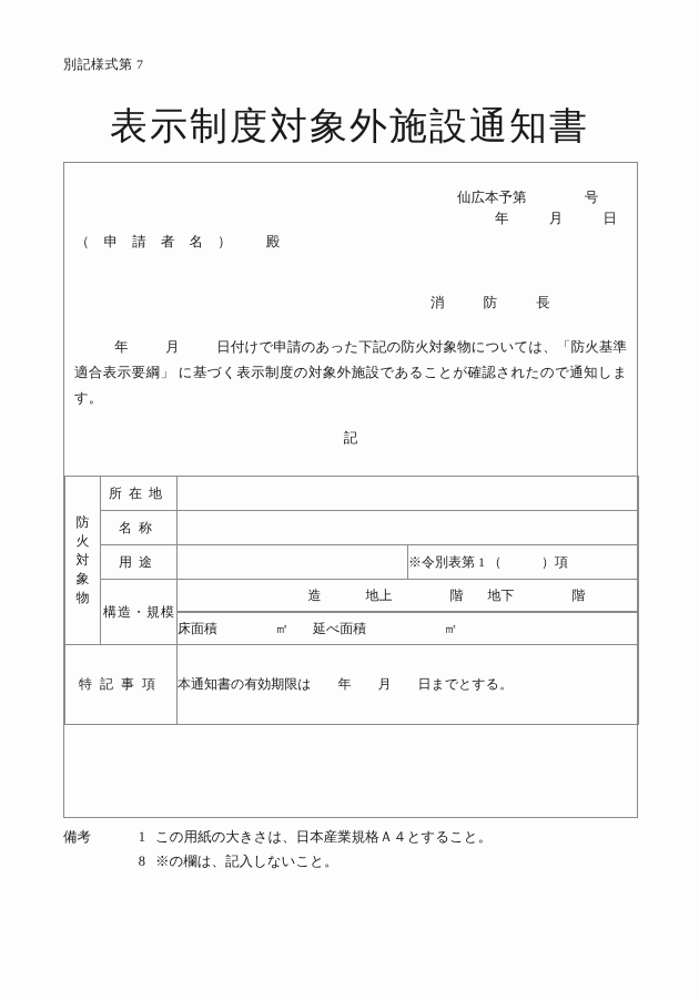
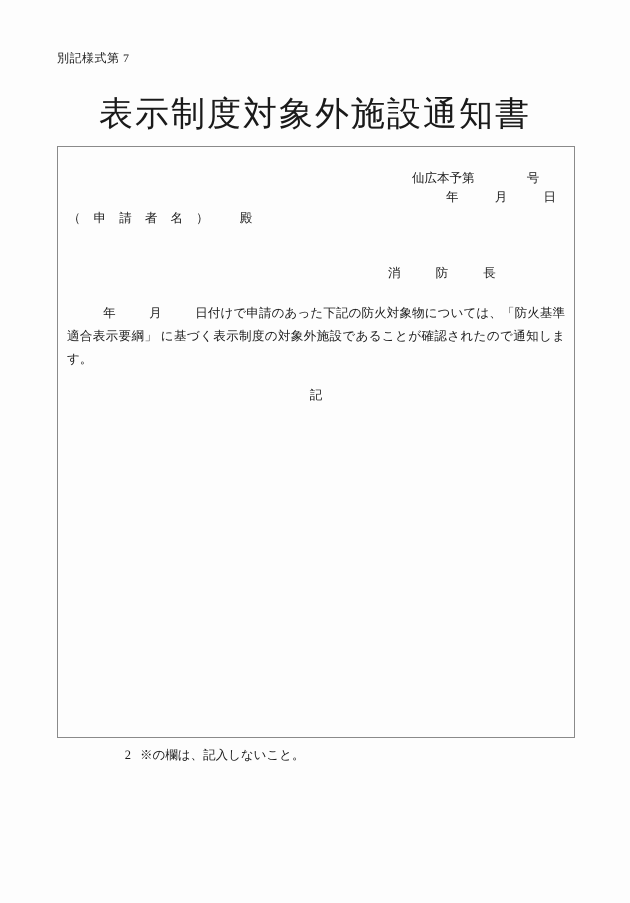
  別記様式第 7
  表示制度対象外施設通知書
  仙広本予第 号
  年 月 日
  （ 申 請 者 名 ） 殿
  消 防 長
  年 月 日付けで申請のあった下記の防火対象物については、「防火基準適合表示要綱」 に基づく表示制度の対象外施設であることが確認されたので通知します。
  記
- 防 火 対 象 物	所在地
- 名称
- 用途		※令別表第 1 （ ）項
- 構造・規模
- 造 地上 階 地下 階
- 床面積 ㎡ 延べ面積 ㎡
- 特記事項	本通知書の有効期限は 年 月 日までとする。
- 備考 1 この用紙の大きさは、日本産業規格Ａ４とすること。
- 8 ※の欄は、記入しないこと。
+ 2 ※の欄は、記入しないこと。
